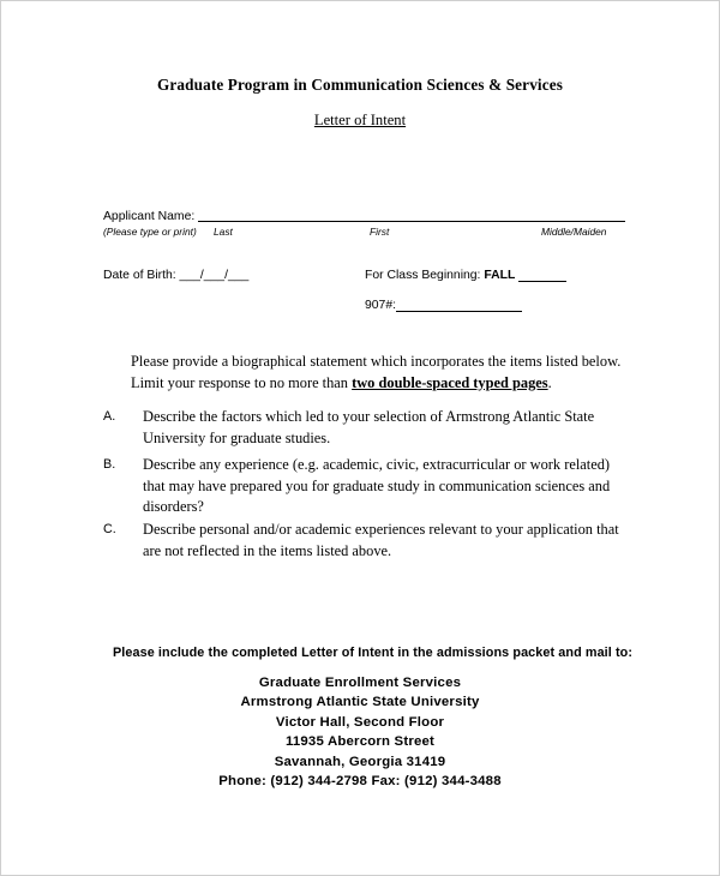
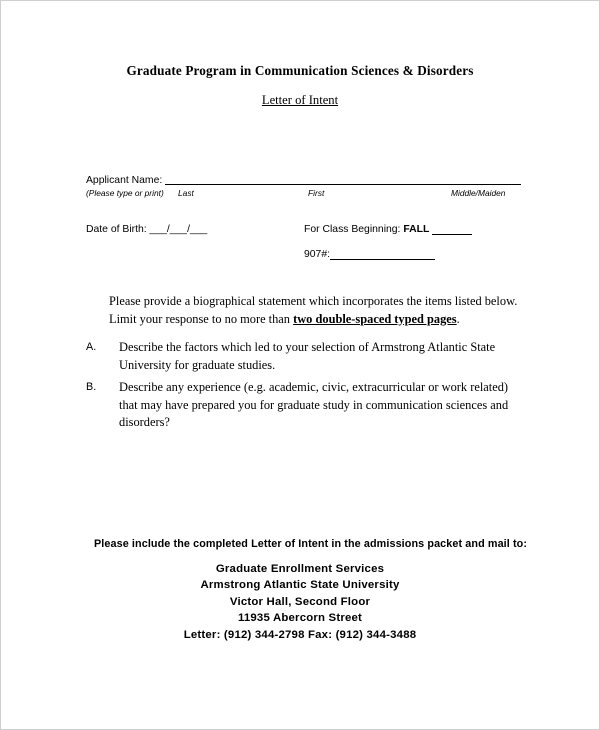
- Graduate Program in Communication Sciences & Services
+ Graduate Program in Communication Sciences & Disorders
  Letter of Intent
  Applicant Name:
  (Please type or print)
  Last
  First
  Middle/Maiden
  Date of Birth: ___/___/___
  For Class Beginning: FALL
  907#:
  Please provide a biographical statement which incorporates the items listed below. Limit your response to no more than two double-spaced typed pages.
  A.
  Describe the factors which led to your selection of Armstrong Atlantic State University for graduate studies.
  B.
  Describe any experience (e.g. academic, civic, extracurricular or work related) that may have prepared you for graduate study in communication sciences and disorders?
- C.
- Describe personal and/or academic experiences relevant to your application that are not reflected in the items listed above.
  Please include the completed Letter of Intent in the admissions packet and mail to:
  Graduate Enrollment Services
  Armstrong Atlantic State University
  Victor Hall, Second Floor
  11935 Abercorn Street
- Savannah, Georgia 31419
- Phone: (912) 344-2798 Fax: (912) 344-3488
+ Letter: (912) 344-2798 Fax: (912) 344-3488
